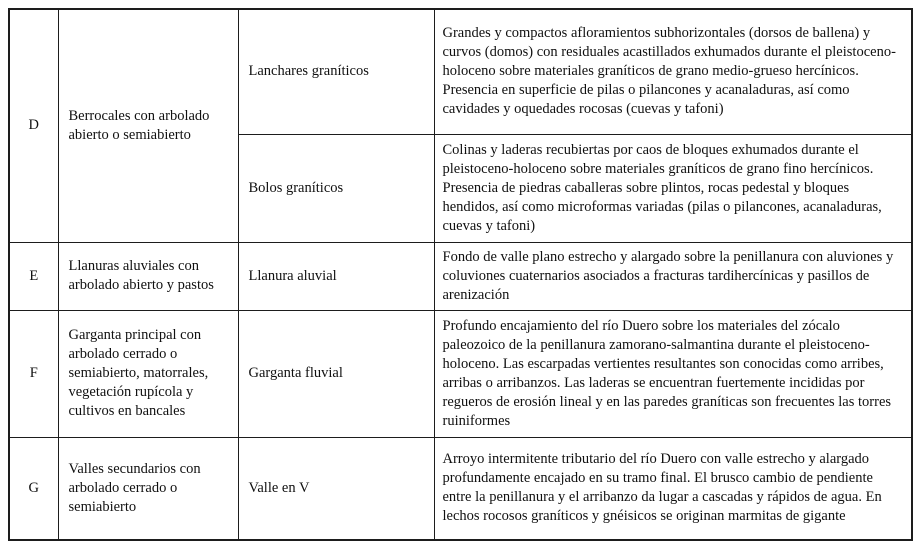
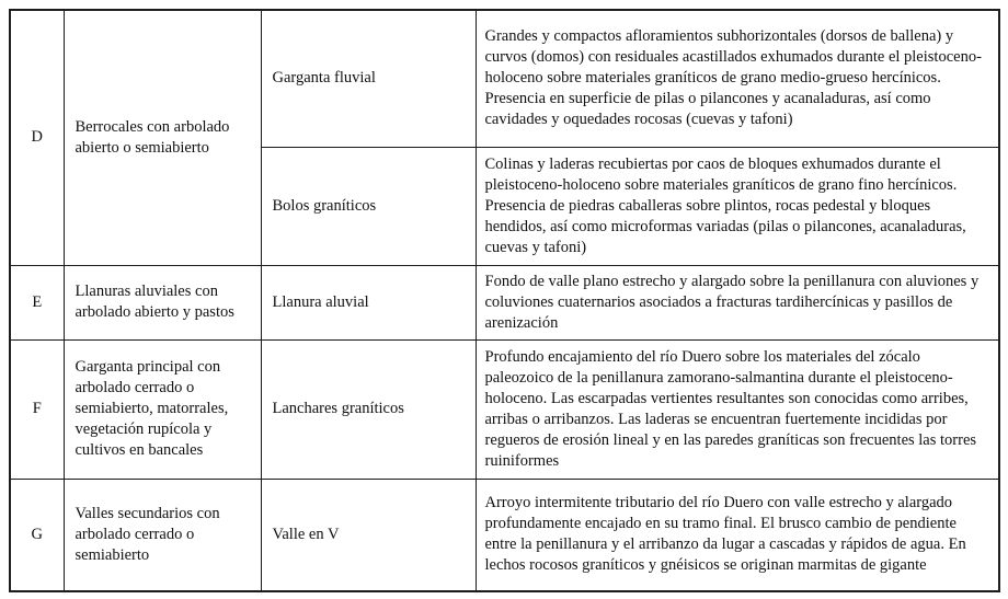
- D	Berrocales con arbolado abierto o semiabierto	Lanchares graníticos	Grandes y compactos afloramientos subhorizontales (dorsos de ballena) y curvos (domos) con residuales acastillados exhumados durante el pleistoceno-holoceno sobre materiales graníticos de grano medio-grueso hercínicos. Presencia en superficie de pilas o pilancones y acanaladuras, así como cavidades y oquedades rocosas (cuevas y tafoni)
+ D	Berrocales con arbolado abierto o semiabierto	Garganta fluvial	Grandes y compactos afloramientos subhorizontales (dorsos de ballena) y curvos (domos) con residuales acastillados exhumados durante el pleistoceno-holoceno sobre materiales graníticos de grano medio-grueso hercínicos. Presencia en superficie de pilas o pilancones y acanaladuras, así como cavidades y oquedades rocosas (cuevas y tafoni)
  Bolos graníticos	Colinas y laderas recubiertas por caos de bloques exhumados durante el pleistoceno-holoceno sobre materiales graníticos de grano fino hercínicos. Presencia de piedras caballeras sobre plintos, rocas pedestal y bloques hendidos, así como microformas variadas (pilas o pilancones, acanaladuras, cuevas y tafoni)
  E	Llanuras aluviales con arbolado abierto y pastos	Llanura aluvial	Fondo de valle plano estrecho y alargado sobre la penillanura con aluviones y coluviones cuaternarios asociados a fracturas tardihercínicas y pasillos de arenización
- F	Garganta principal con arbolado cerrado o semiabierto, matorrales, vegetación rupícola y cultivos en bancales	Garganta fluvial	Profundo encajamiento del río Duero sobre los materiales del zócalo paleozoico de la penillanura zamorano-salmantina durante el pleistoceno-holoceno. Las escarpadas vertientes resultantes son conocidas como arribes, arribas o arribanzos. Las laderas se encuentran fuertemente incididas por regueros de erosión lineal y en las paredes graníticas son frecuentes las torres ruiniformes
+ F	Garganta principal con arbolado cerrado o semiabierto, matorrales, vegetación rupícola y cultivos en bancales	Lanchares graníticos	Profundo encajamiento del río Duero sobre los materiales del zócalo paleozoico de la penillanura zamorano-salmantina durante el pleistoceno-holoceno. Las escarpadas vertientes resultantes son conocidas como arribes, arribas o arribanzos. Las laderas se encuentran fuertemente incididas por regueros de erosión lineal y en las paredes graníticas son frecuentes las torres ruiniformes
  G	Valles secundarios con arbolado cerrado o semiabierto	Valle en V	Arroyo intermitente tributario del río Duero con valle estrecho y alargado profundamente encajado en su tramo final. El brusco cambio de pendiente entre la penillanura y el arribanzo da lugar a cascadas y rápidos de agua. En lechos rocosos graníticos y gnéisicos se originan marmitas de gigante
